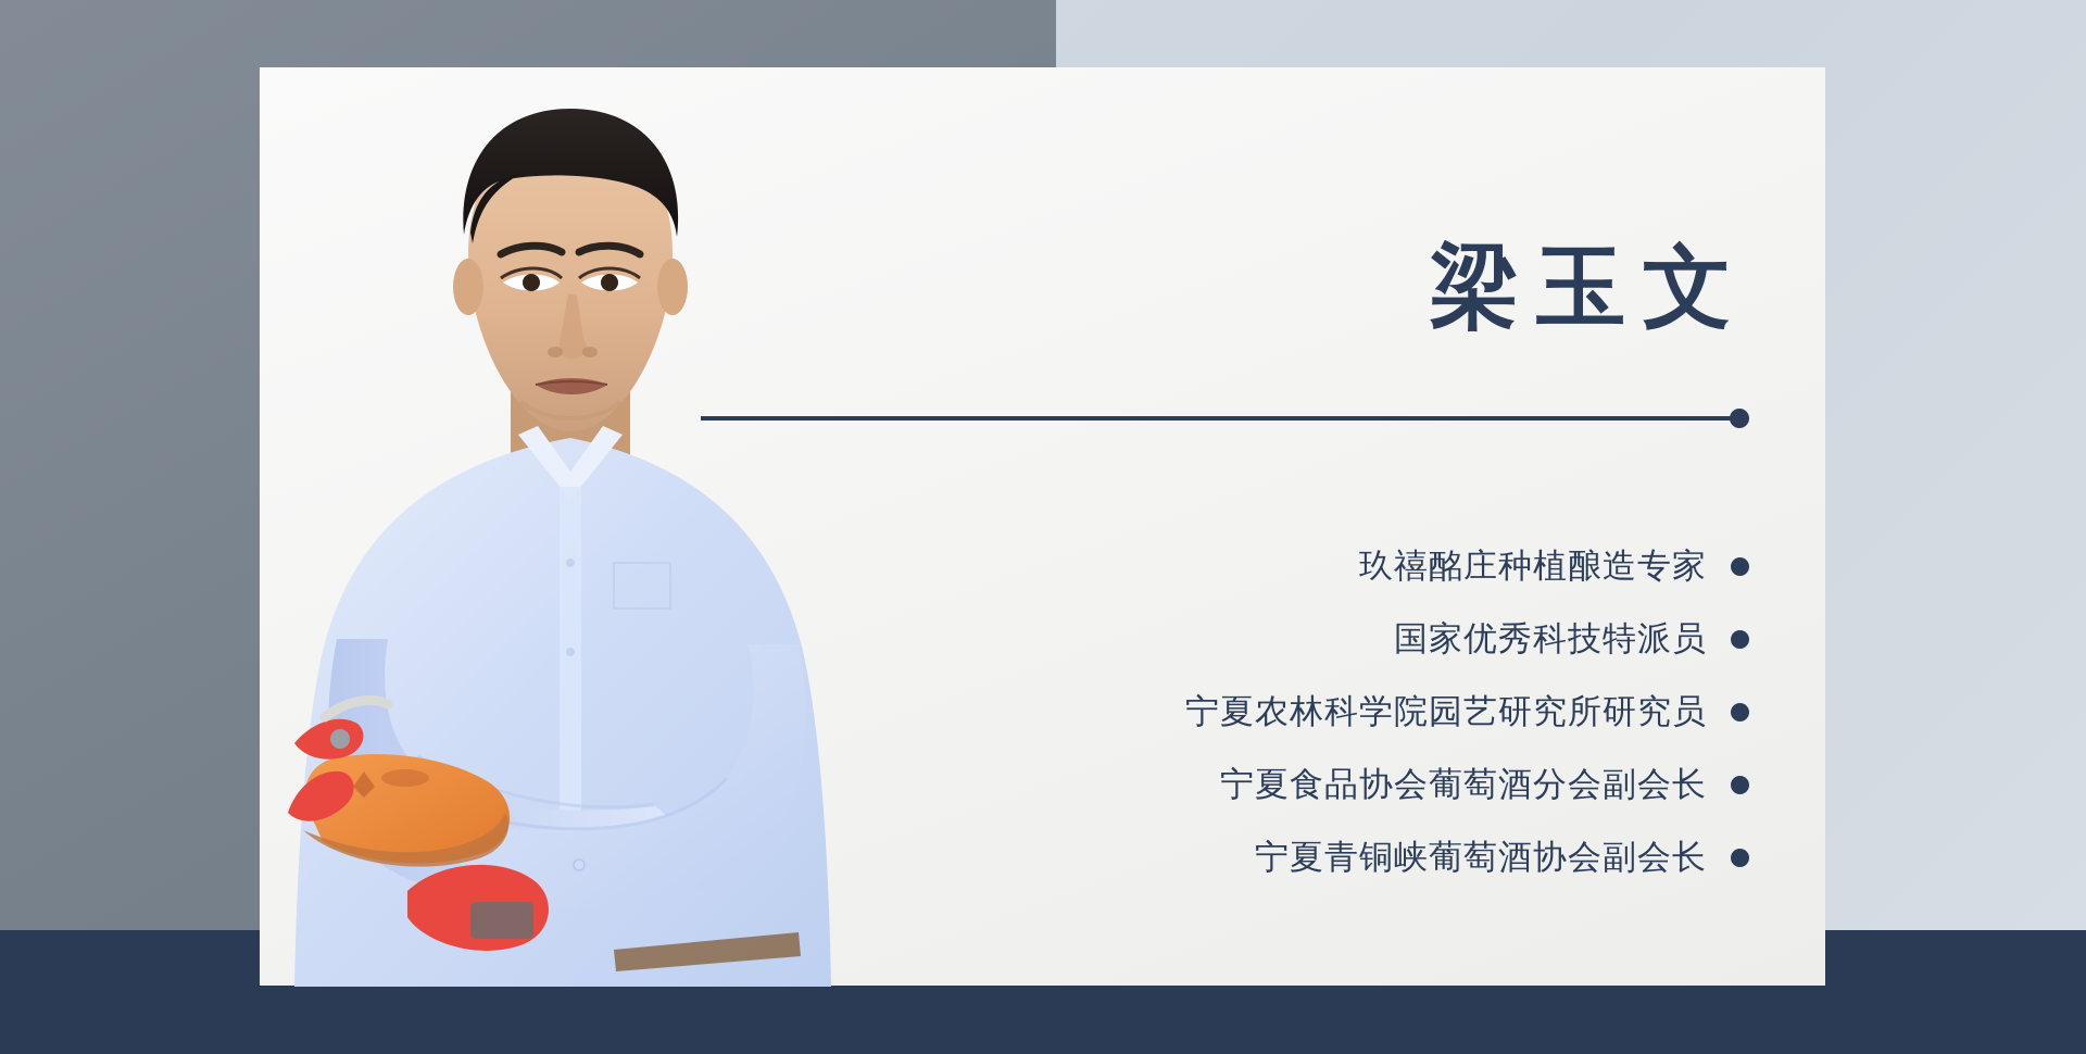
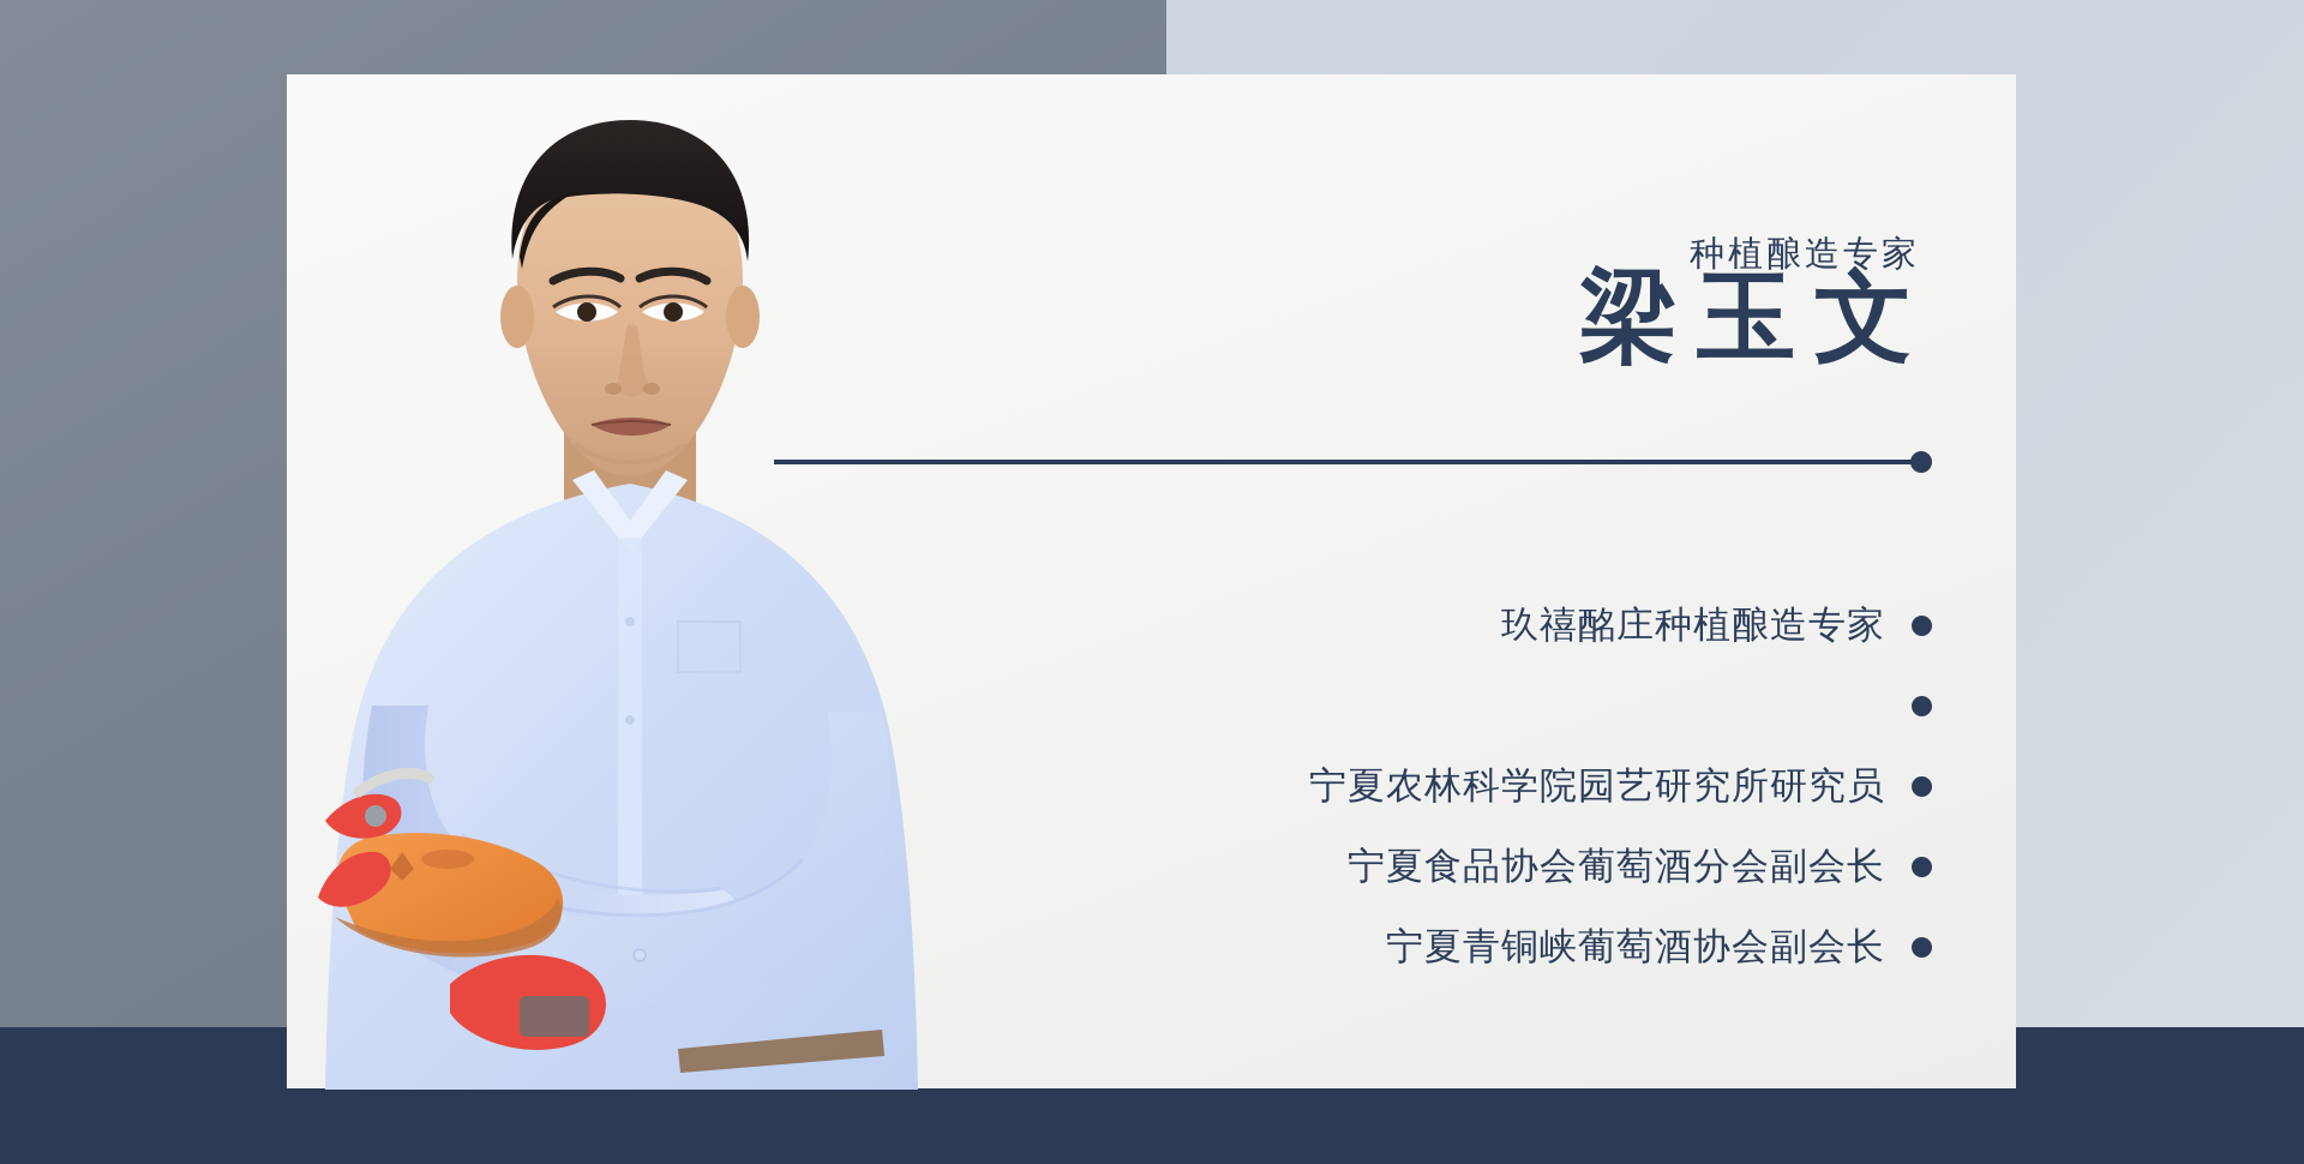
+ 种植酿造专家
  梁玉文
  玖禧酩庄种植酿造专家
- 国家优秀科技特派员
  宁夏农林科学院园艺研究所研究员
  宁夏食品协会葡萄酒分会副会长
  宁夏青铜峡葡萄酒协会副会长
